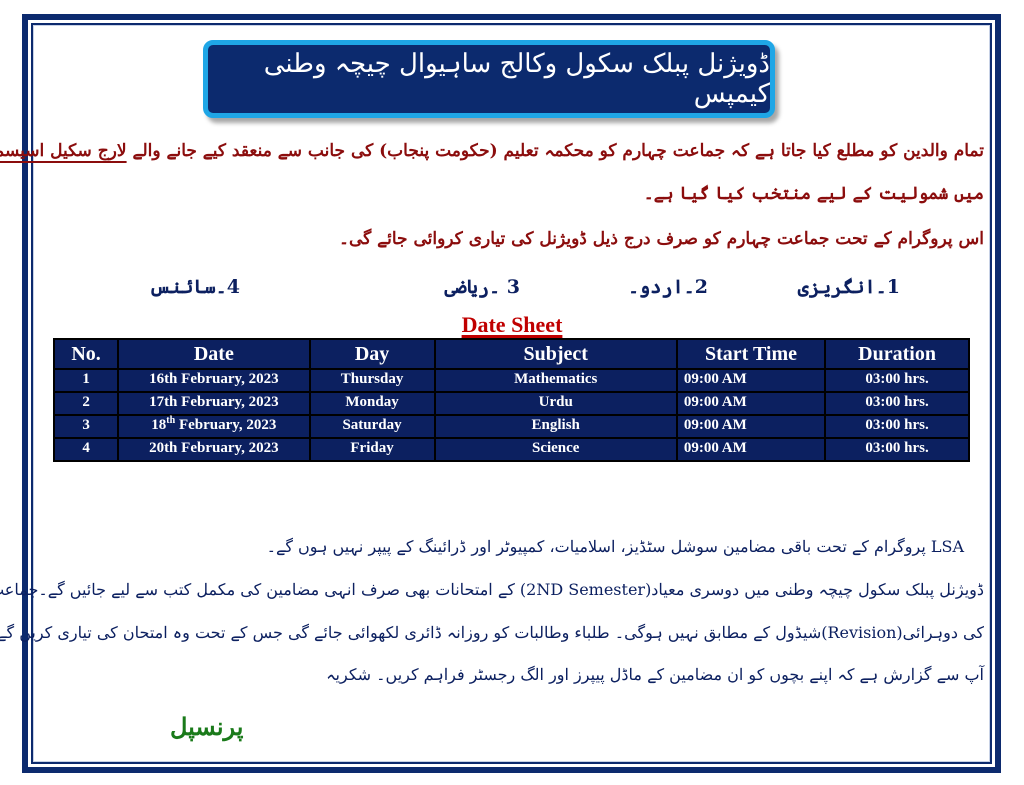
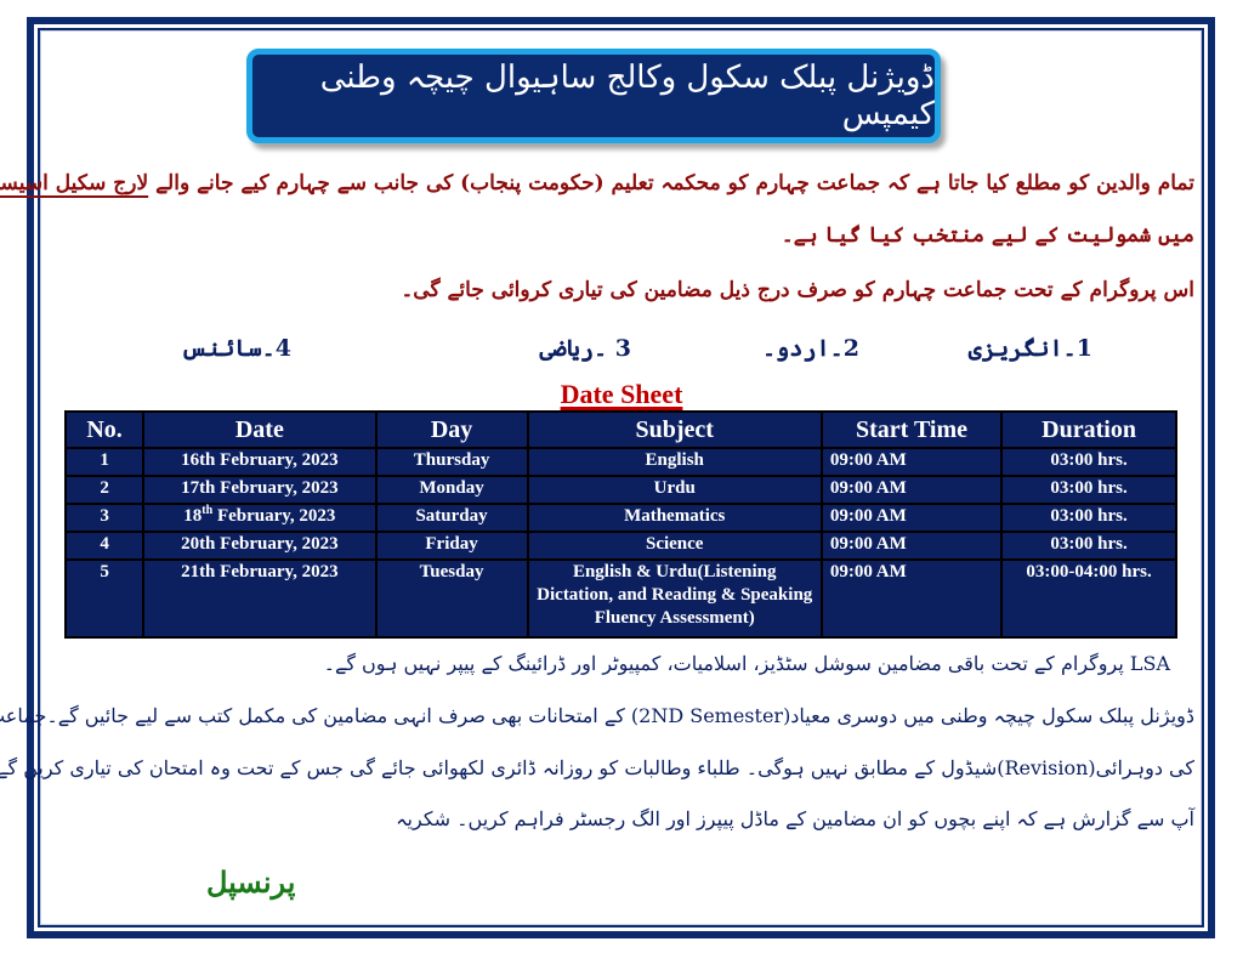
  ڈویژنل پبلک سکول وکالج ساہیوال چیچہ وطنی کیمپس
- تمام والدین کو مطلع کیا جاتا ہے کہ جماعت چہارم کو محکمہ تعلیم (حکومت پنجاب) کی جانب سے منعقد کیے جانے والے لارج سکیل اسیسم
+ تمام والدین کو مطلع کیا جاتا ہے کہ جماعت چہارم کو محکمہ تعلیم (حکومت پنجاب) کی جانب سے چہارم کیے جانے والے لارج سکیل اسیس
  میں شمولیت کے لیے منتخب کیا گیا ہے۔
- اس پروگرام کے تحت جماعت چہارم کو صرف درج ذیل ڈویژنل کی تیاری کروائی جائے گی۔
+ اس پروگرام کے تحت جماعت چہارم کو صرف درج ذیل مضامین کی تیاری کروائی جائے گی۔
  1۔انگریزی
  2۔اردو۔
  3 ۔ریضی
  4۔سائنس
  Date Sheet
  No.	Date	Day	Subject	Start Time	Duration
- 1	16th February, 2023	Thursday	Mathematics	09:00 AM	03:00 hrs.
+ 1	16th February, 2023	Thursday	English	09:00 AM	03:00 hrs.
  2	17th February, 2023	Monday	Urdu	09:00 AM	03:00 hrs.
- 3	18th February, 2023	Saturday	English	09:00 AM	03:00 hrs.
+ 3	18th February, 2023	Saturday	Mathematics	09:00 AM	03:00 hrs.
  4	20th February, 2023	Friday	Science	09:00 AM	03:00 hrs.
+ 5	21th February, 2023	Tuesday	English & Urdu(Listening Dictation, and Reading & Speaking Fluency Assessment)	09:00 AM	03:00-04:00 hrs.
  LSA پروگرام کے تحت باقی مضامین سوشل سٹڈیز، اسلامیات، کمپیوٹر اور ڈرائینگ کے پیپر نہیں ہوں گے۔
  ڈویژنل پبلک سکول چیچہ وطنی میں دوسری معیاد(2ND Semester) کے امتحانات بھی صرف انہی مضامین کی مکمل کتب سے لیے جائیں گے۔جماع
  کی دوہرائی(Revision)شیڈول کے مطابق نہیں ہوگی۔ طلباء وطالبات کو روزانہ ڈائری لکھوائی جائے گی جس کے تحت وہ امتحان کی تیاری کریں گے
  آپ سے گزارش ہے کہ اپنے بچوں کو ان مضامین کے ماڈل پیپرز اور الگ رجسٹر فراہم کریں۔ شکریہ
  پرنسپل
